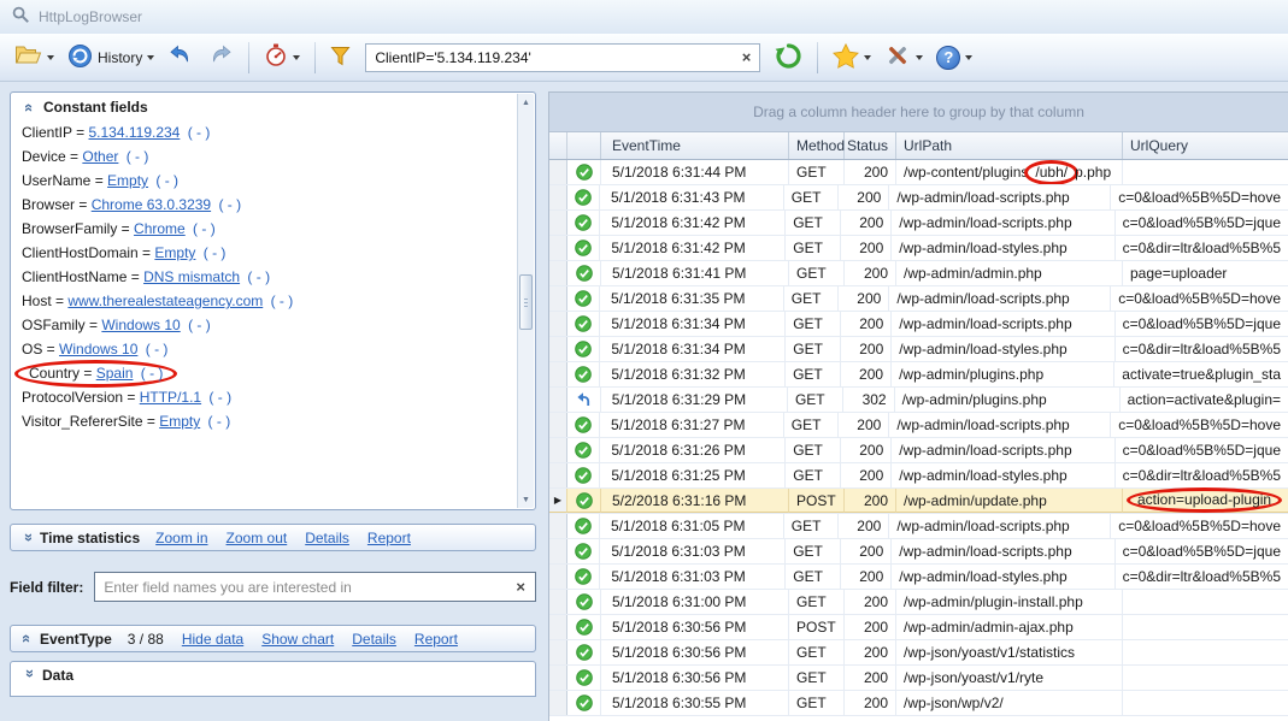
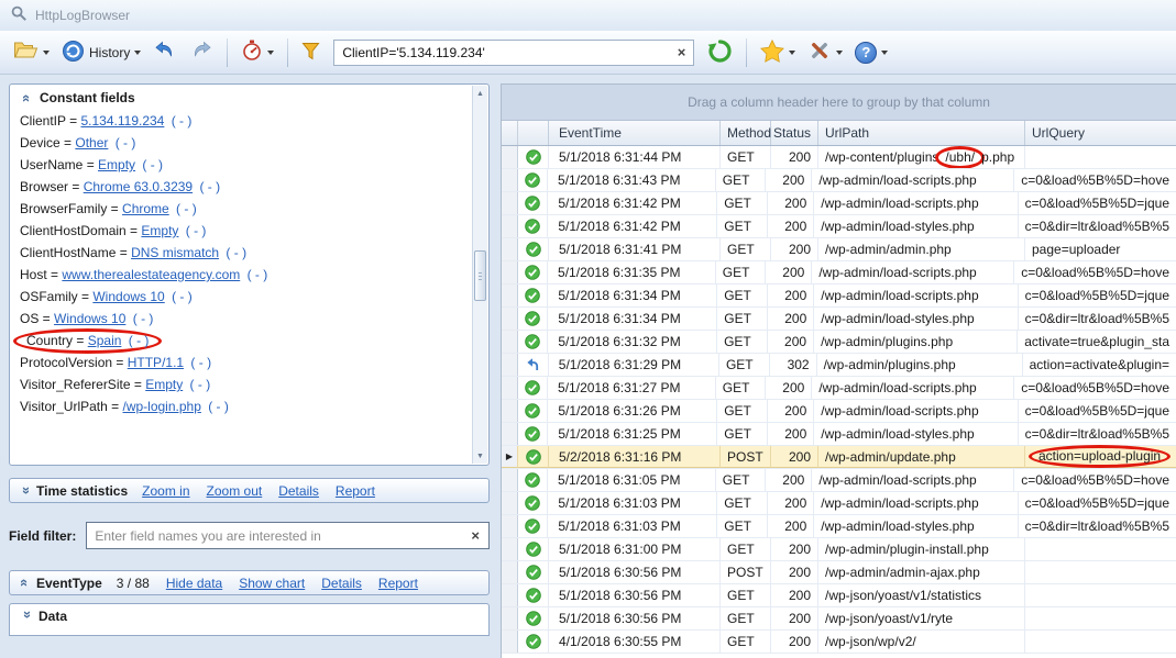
  HttpLogBrowser
  History
  ClientIP='5.134.119.234'
  ×
  ?
  Constant fields
  ClientIP = 5.134.119.234 ( - )
  Device = Other ( - )
  UserName = Empty ( - )
  Browser = Chrome 63.0.3239 ( - )
  BrowserFamily = Chrome ( - )
  ClientHostDomain = Empty ( - )
  ClientHostName = DNS mismatch ( - )
  Host = www.therealestateagency.com ( - )
  OSFamily = Windows 10 ( - )
  OS = Windows 10 ( - )
  Country = Spain ( - )
  ProtocolVersion = HTTP/1.1 ( - )
  Visitor_RefererSite = Empty ( - )
+ Visitor_UrlPath = /wp-login.php ( - )
  Time statistics
  Zoom in
  Zoom out
  Details
  Report
  Field filter:
  Enter field names you are interested in
  ×
  EventType
  3 / 88
  Hide data
  Show chart
  Details
  Report
  Data
  Drag a column header here to group by that column
  EventTime
  Method
  Status
  UrlPath
  UrlQuery
  5/1/2018 6:31:44 PM
  GET
  200
  /wp-content/plugins
  /ubh/
  p.php
  5/1/2018 6:31:43 PM
  GET
  200
  /wp-admin/load-scripts.php
  c=0&load%5B%5D=hove
  5/1/2018 6:31:42 PM
  GET
  200
  /wp-admin/load-scripts.php
  c=0&load%5B%5D=jque
  5/1/2018 6:31:42 PM
  GET
  200
  /wp-admin/load-styles.php
  c=0&dir=ltr&load%5B%5
  5/1/2018 6:31:41 PM
  GET
  200
  /wp-admin/admin.php
  page=uploader
  5/1/2018 6:31:35 PM
  GET
  200
  /wp-admin/load-scripts.php
  c=0&load%5B%5D=hove
  5/1/2018 6:31:34 PM
  GET
  200
  /wp-admin/load-scripts.php
  c=0&load%5B%5D=jque
  5/1/2018 6:31:34 PM
  GET
  200
  /wp-admin/load-styles.php
  c=0&dir=ltr&load%5B%5
  5/1/2018 6:31:32 PM
  GET
  200
  /wp-admin/plugins.php
  activate=true&plugin_sta
  5/1/2018 6:31:29 PM
  GET
  302
  /wp-admin/plugins.php
  action=activate&plugin=
  5/1/2018 6:31:27 PM
  GET
  200
  /wp-admin/load-scripts.php
  c=0&load%5B%5D=hove
  5/1/2018 6:31:26 PM
  GET
  200
  /wp-admin/load-scripts.php
  c=0&load%5B%5D=jque
  5/1/2018 6:31:25 PM
  GET
  200
  /wp-admin/load-styles.php
  c=0&dir=ltr&load%5B%5
  ▶
  5/2/2018 6:31:16 PM
  POST
  200
  /wp-admin/update.php
  action=upload-plugin
  5/1/2018 6:31:05 PM
  GET
  200
  /wp-admin/load-scripts.php
  c=0&load%5B%5D=hove
  5/1/2018 6:31:03 PM
  GET
  200
  /wp-admin/load-scripts.php
  c=0&load%5B%5D=jque
  5/1/2018 6:31:03 PM
  GET
  200
  /wp-admin/load-styles.php
  c=0&dir=ltr&load%5B%5
  5/1/2018 6:31:00 PM
  GET
  200
  /wp-admin/plugin-install.php
  5/1/2018 6:30:56 PM
  POST
  200
  /wp-admin/admin-ajax.php
  5/1/2018 6:30:56 PM
  GET
  200
  /wp-json/yoast/v1/statistics
  5/1/2018 6:30:56 PM
  GET
  200
  /wp-json/yoast/v1/ryte
- 5/1/2018 6:30:55 PM
+ 4/1/2018 6:30:55 PM
  GET
  200
  /wp-json/wp/v2/
